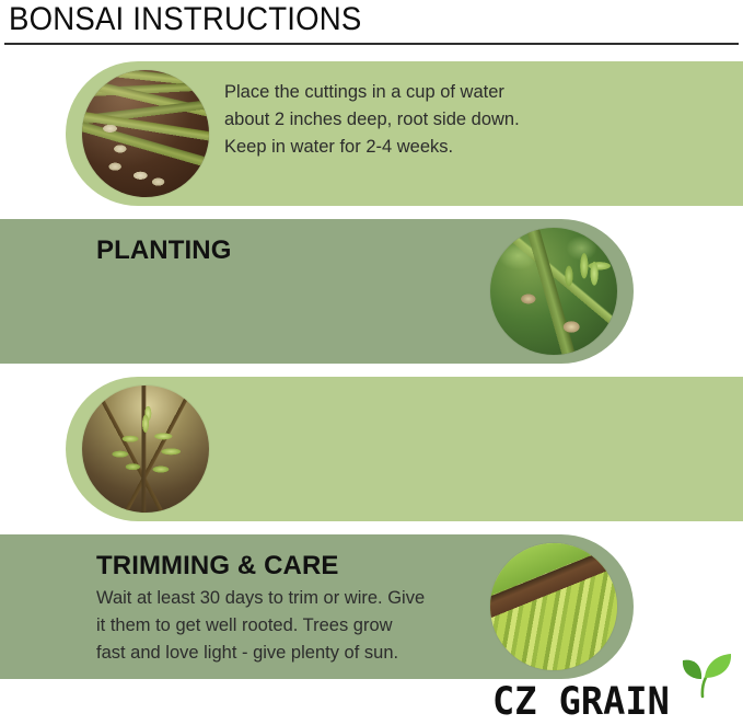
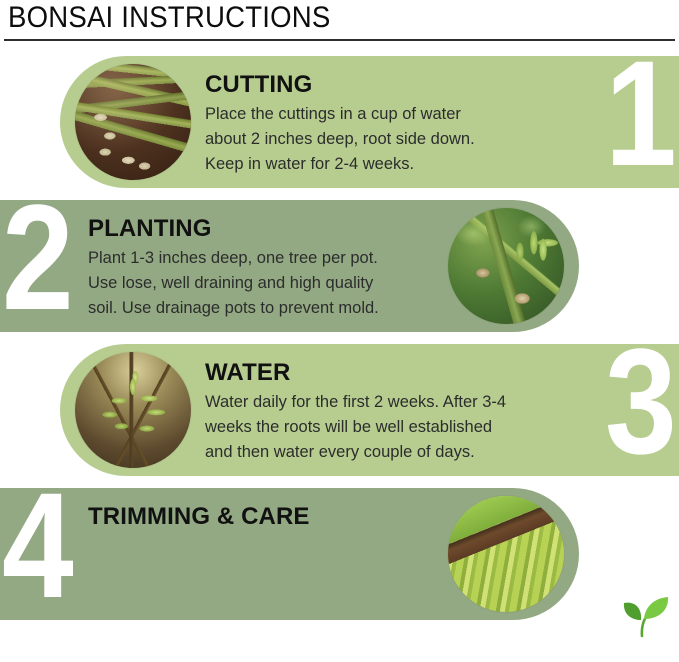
  BONSAI INSTRUCTIONS
+ CUTTING
  Place the cuttings in a cup of water
  about 2 inches deep, root side down.
  Keep in water for 2-4 weeks.
+ 1
+ 2
  PLANTING
+ Plant 1-3 inches deep, one tree per pot.
+ Use lose, well draining and high quality
+ soil. Use drainage pots to prevent mold.
+ WATER
+ Water daily for the first 2 weeks. After 3-4
+ weeks the roots will be well established
+ and then water every couple of days.
+ 3
+ 4
  TRIMMING & CARE
- Wait at least 30 days to trim or wire. Give
- it them to get well rooted. Trees grow
- fast and love light - give plenty of sun.
- CZ GRAIN
